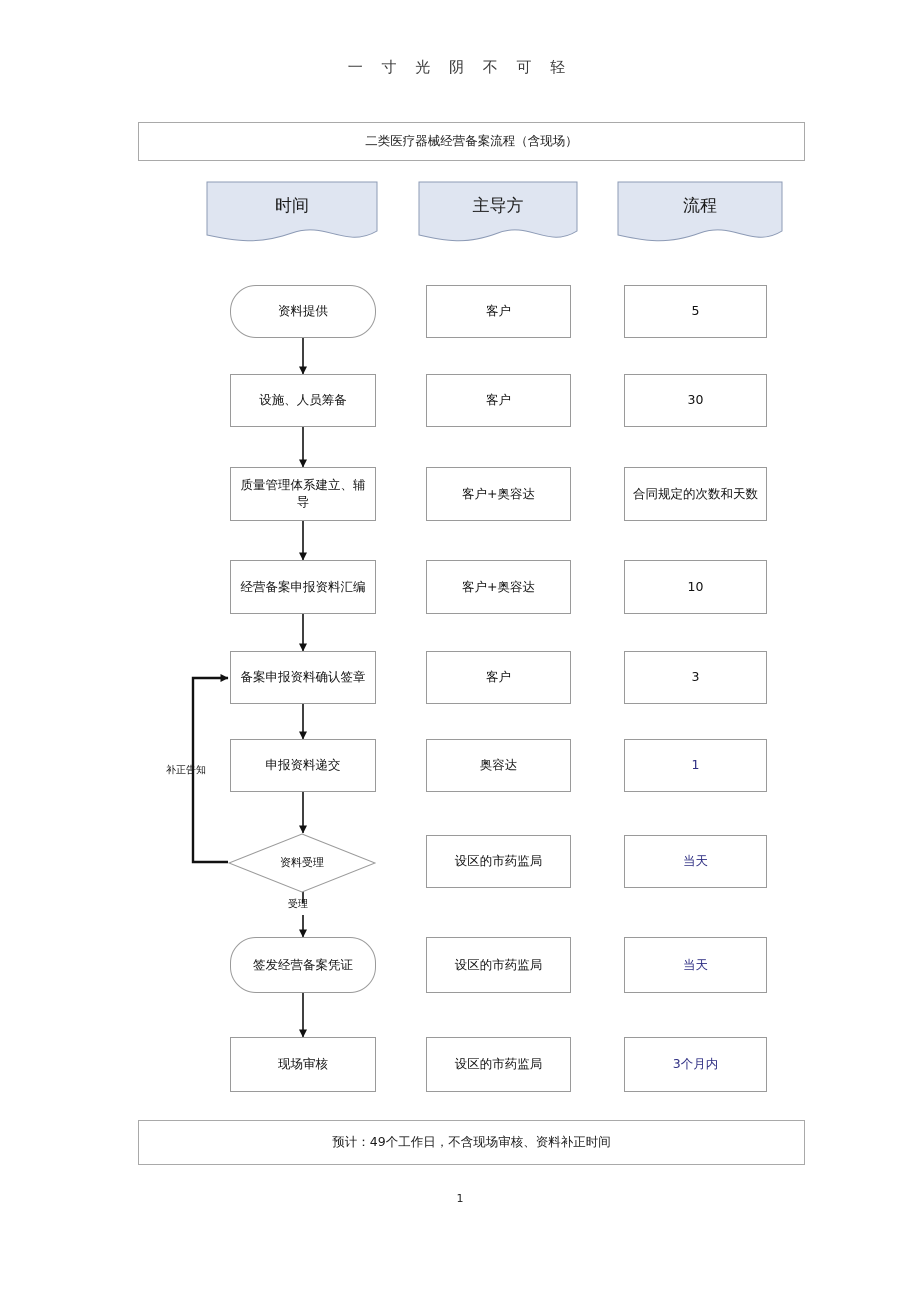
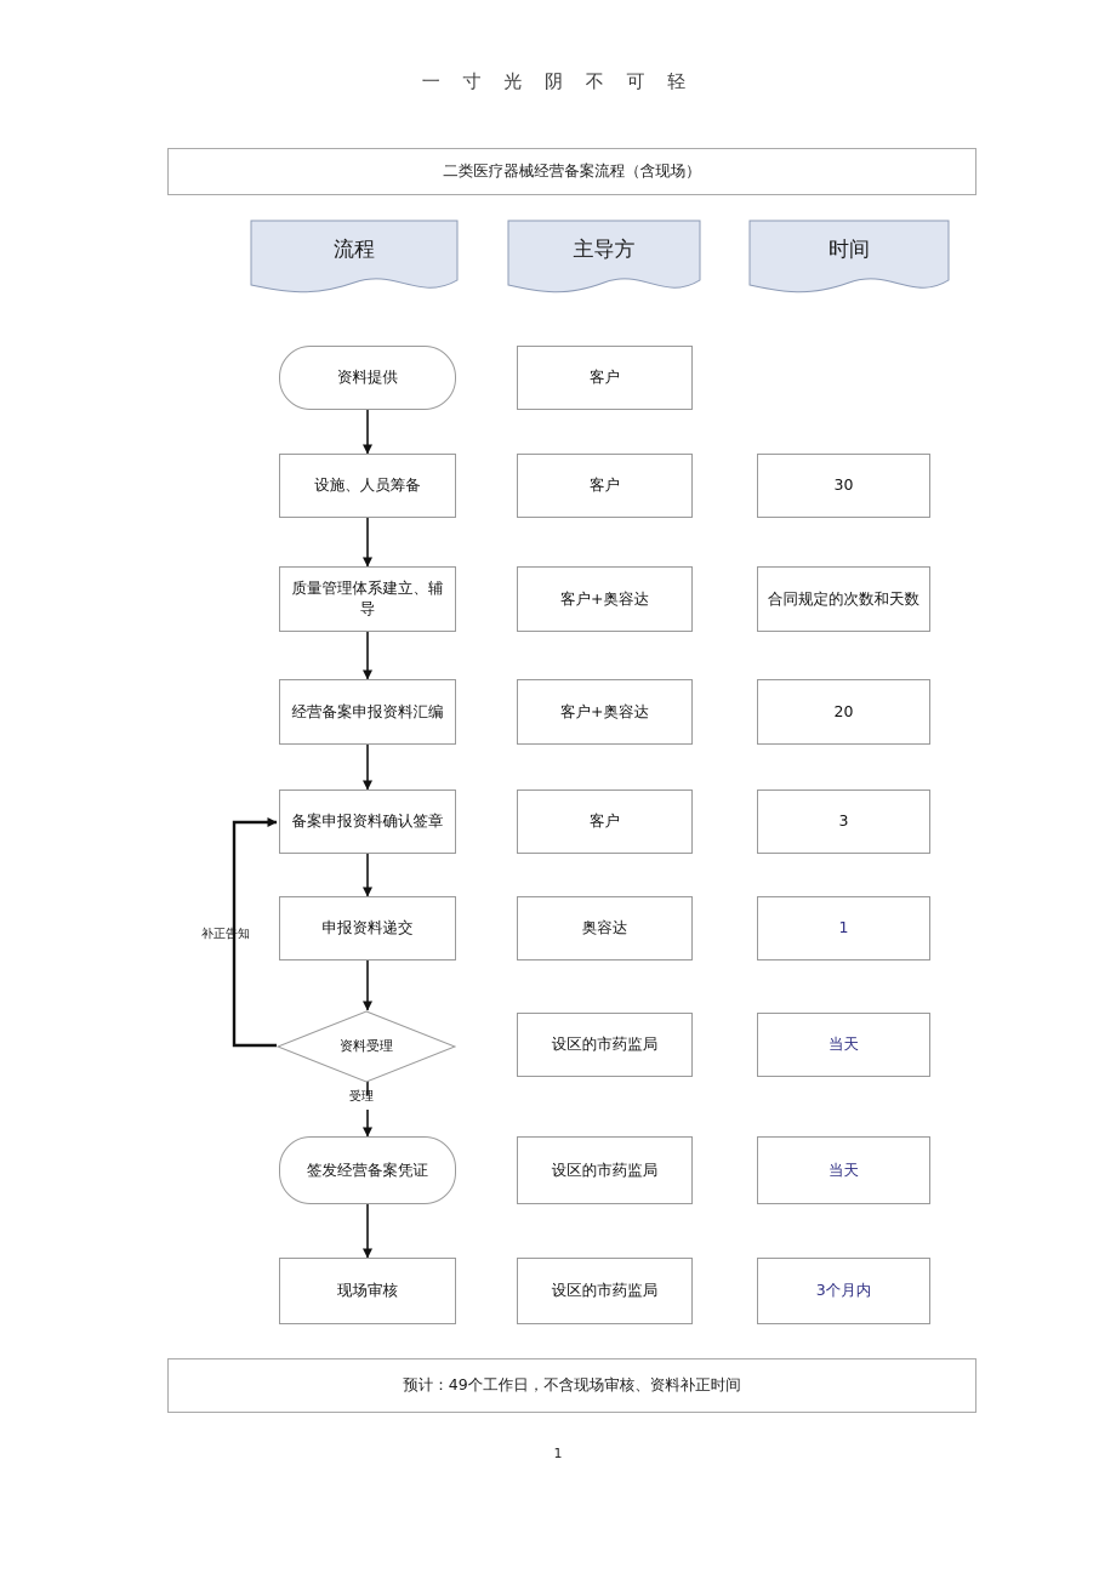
  一 寸 光 阴 不 可 轻
  二类医疗器械经营备案流程（含现场）
- 时间
+ 流程
  主导方
- 流程
+ 时间
  资料提供
  客户
- 5
  设施、人员筹备
  客户
  30
  质量管理体系建立、辅导
  客户+奥容达
  合同规定的次数和天数
  经营备案申报资料汇编
  客户+奥容达
- 10
+ 20
  备案申报资料确认签章
  客户
  3
  申报资料递交
  奥容达
  1
  资料受理
  设区的市药监局
  当天
  签发经营备案凭证
  设区的市药监局
  当天
  现场审核
  设区的市药监局
  3个月内
  补正告知
  受理
  预计：49个工作日，不含现场审核、资料补正时间
  1
